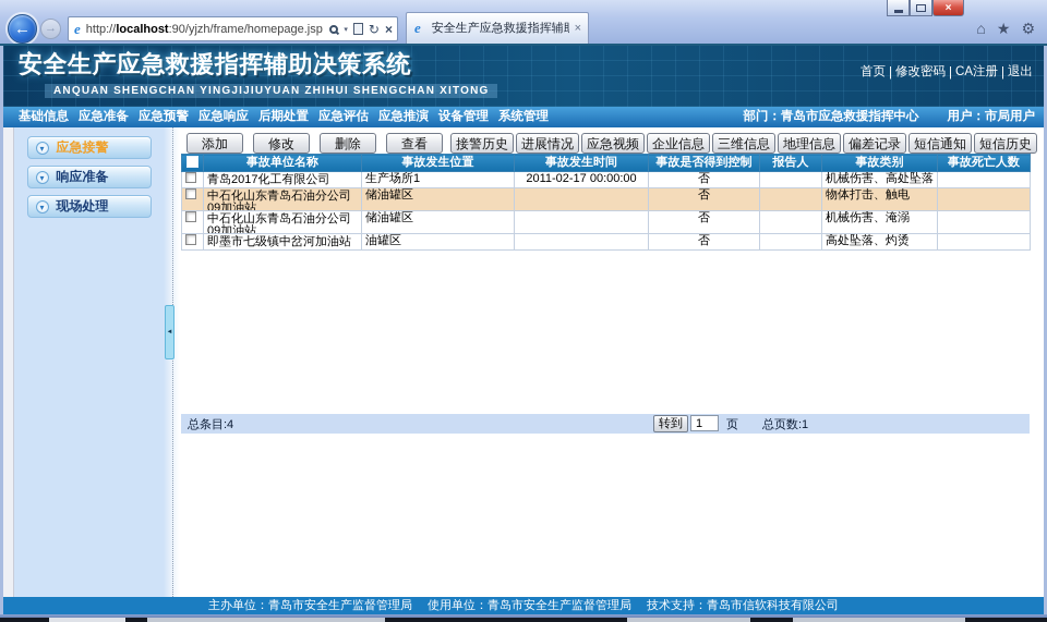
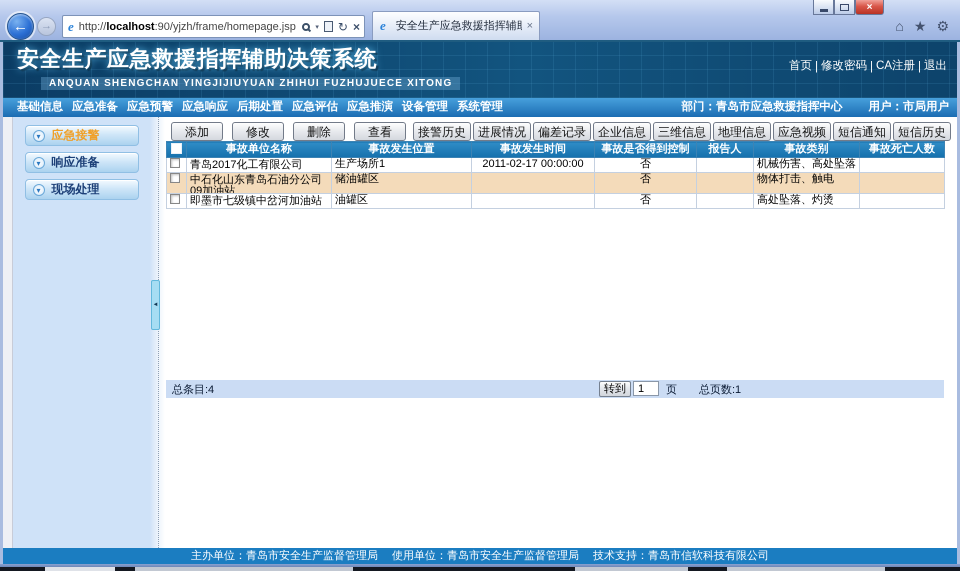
  ←
  →
  e
  http://localhost:90/yjzh/frame/homepage.jsp
  ↻
  ×
  e
  安全生产应急救援指挥辅
  ×
  ⌂
  ★
  ⚙
  ×
  安全生产应急救援指挥辅助决策系统
- ANQUAN SHENGCHAN YINGJIJIUYUAN ZHIHUI SHENGCHAN XITONG
+ ANQUAN SHENGCHAN YINGJIJIUYUAN ZHIHUI FUZHUJUECE XITONG
  首页
  |
  修改密码
  |
  CA注册
  |
  退出
  基础信息
  应急准备
  应急预警
  应急响应
  后期处置
  应急评估
  应急推演
  设备管理
  系统管理
  部门：青岛市应急救援指挥中心
  用户：市局用户
  ▾
  应急接警
  ▾
  响应准备
  ▾
  现场处理
  添加
  修改
  删除
  查看
  接警历史
  进展情况
- 应急视频
+ 偏差记录
  企业信息
  三维信息
  地理信息
- 偏差记录
+ 应急视频
  短信通知
  短信历史
  	事故单位名称	事故发生位置	事故发生时间	事故是否得到控制	报告人	事故类别	事故死亡人数
  	青岛2017化工有限公司	生产场所1	2011-02-17 00:00:00	否		机械伤害、高处坠落
  	中石化山东青岛石油分公司09加油站	储油罐区		否		物体打击、触电
- 	中石化山东青岛石油分公司09加油站	储油罐区		否		机械伤害、淹溺
  	即墨市七级镇中岔河加油站	油罐区		否		高处坠落、灼烫
  总条目:4
  转到
  1
  页
  总页数:1
  主办单位：青岛市安全生产监督管理局 使用单位：青岛市安全生产监督管理局 技术支持：青岛市信软科技有限公司
